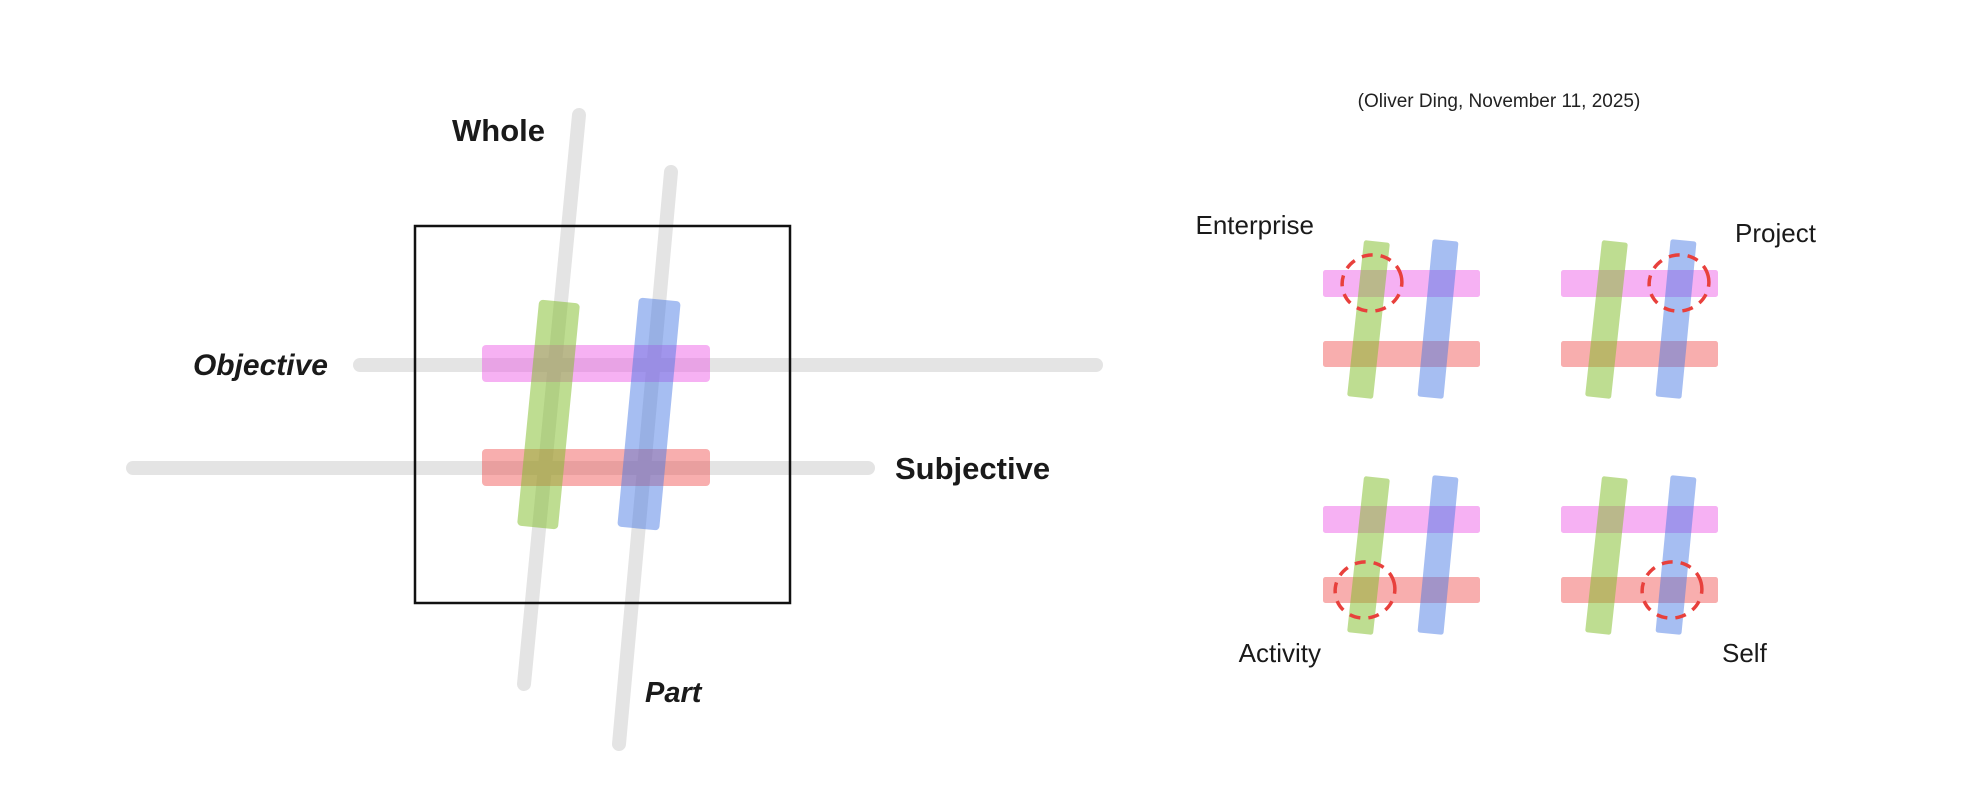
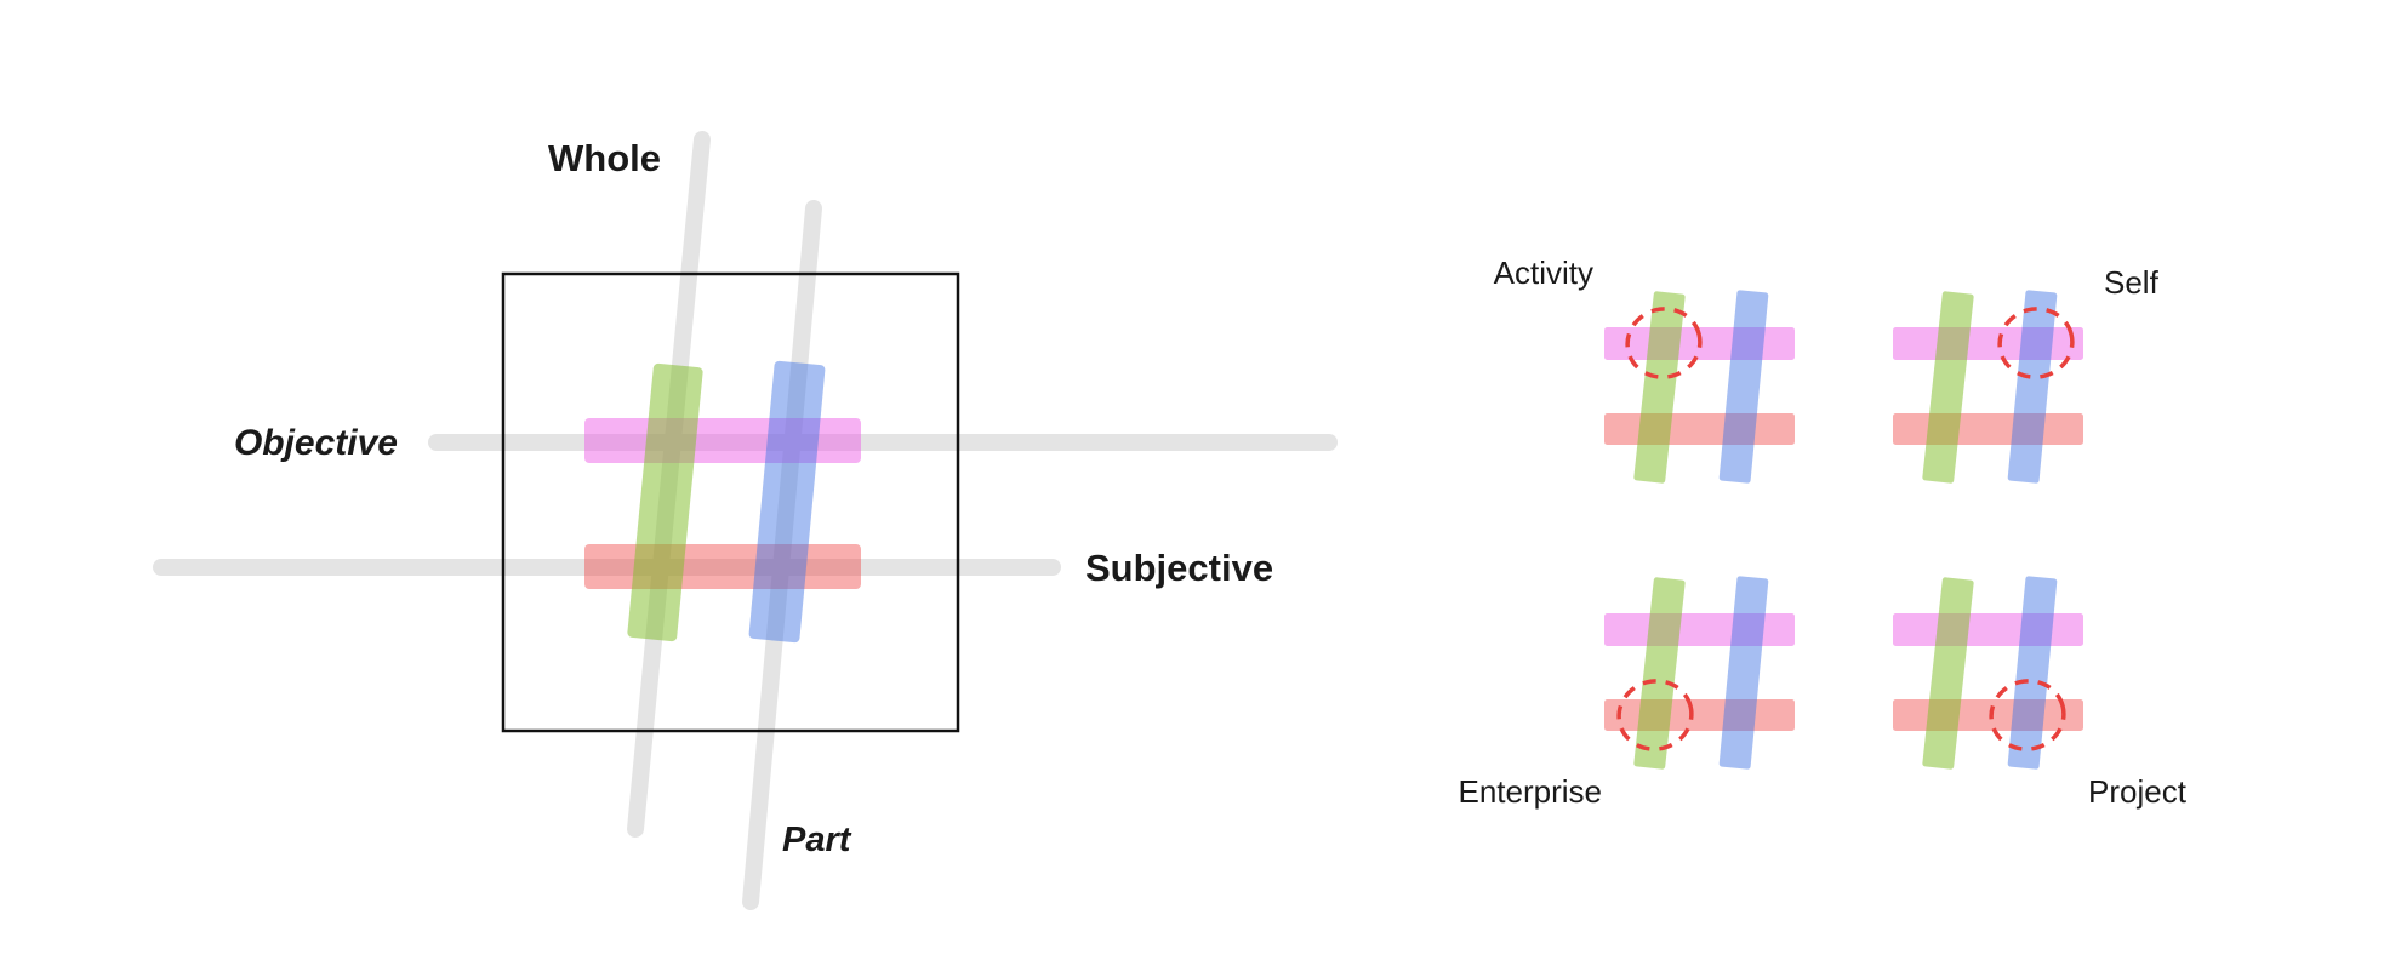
  Whole
  Objective
  Subjective
  Part
- (Oliver Ding, November 11, 2025)
- Enterprise
+ Activity
- Project
+ Self
- Activity
+ Enterprise
- Self
+ Project
